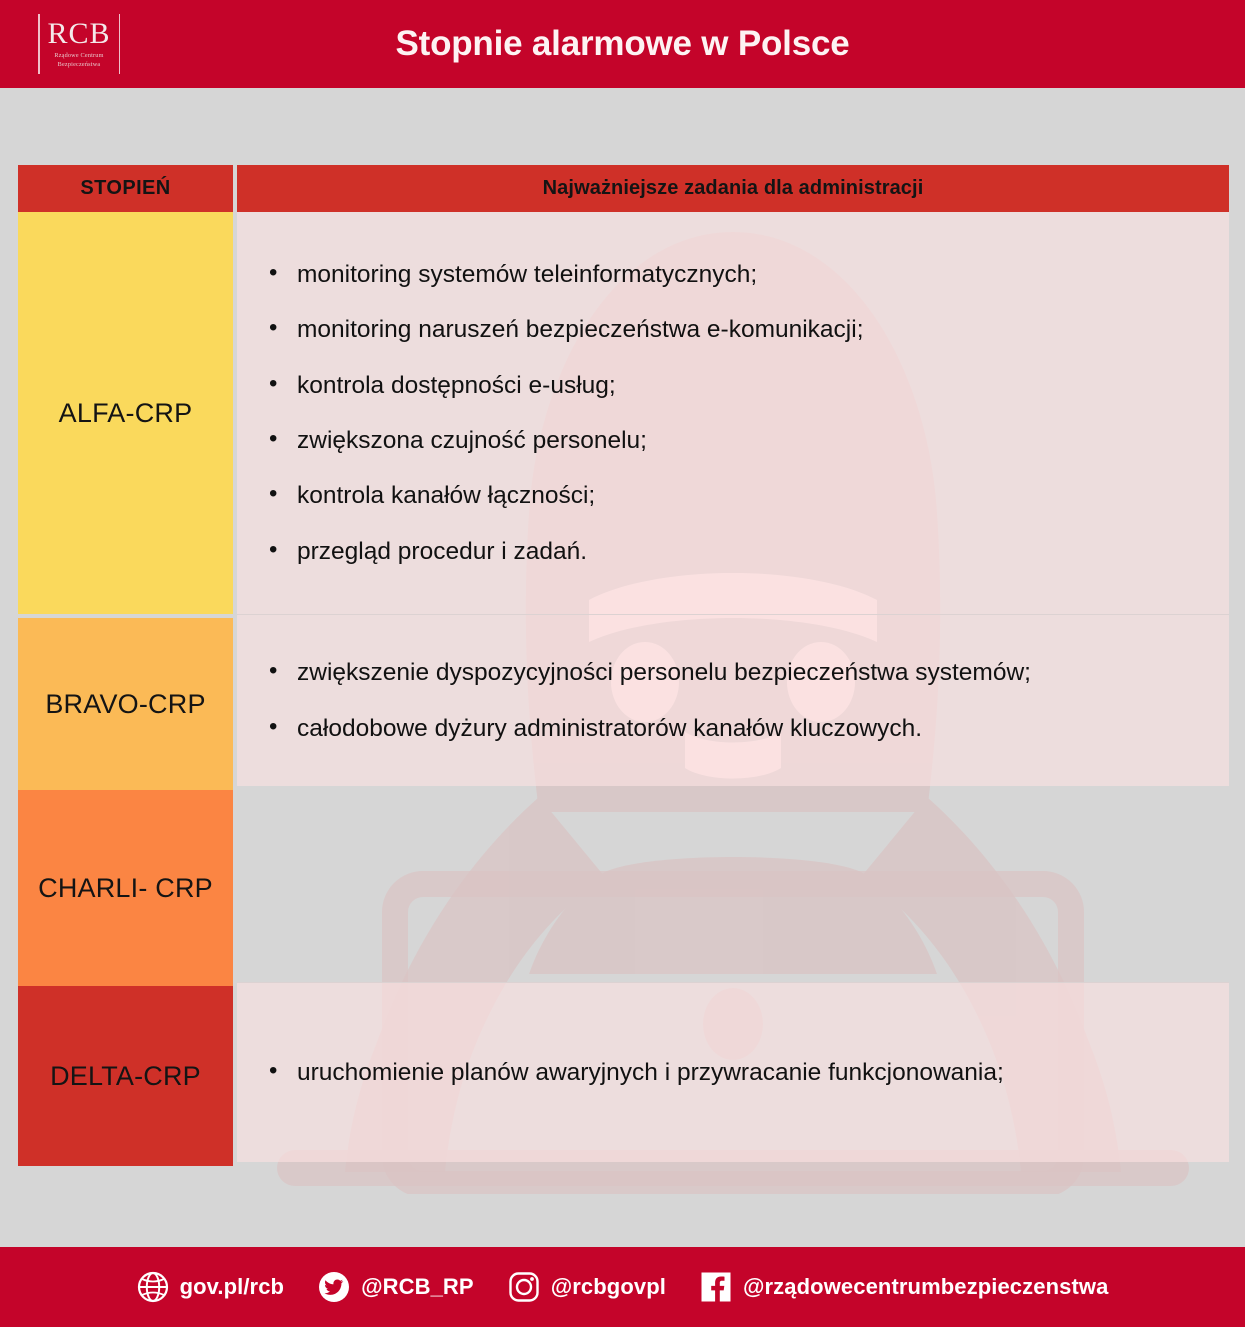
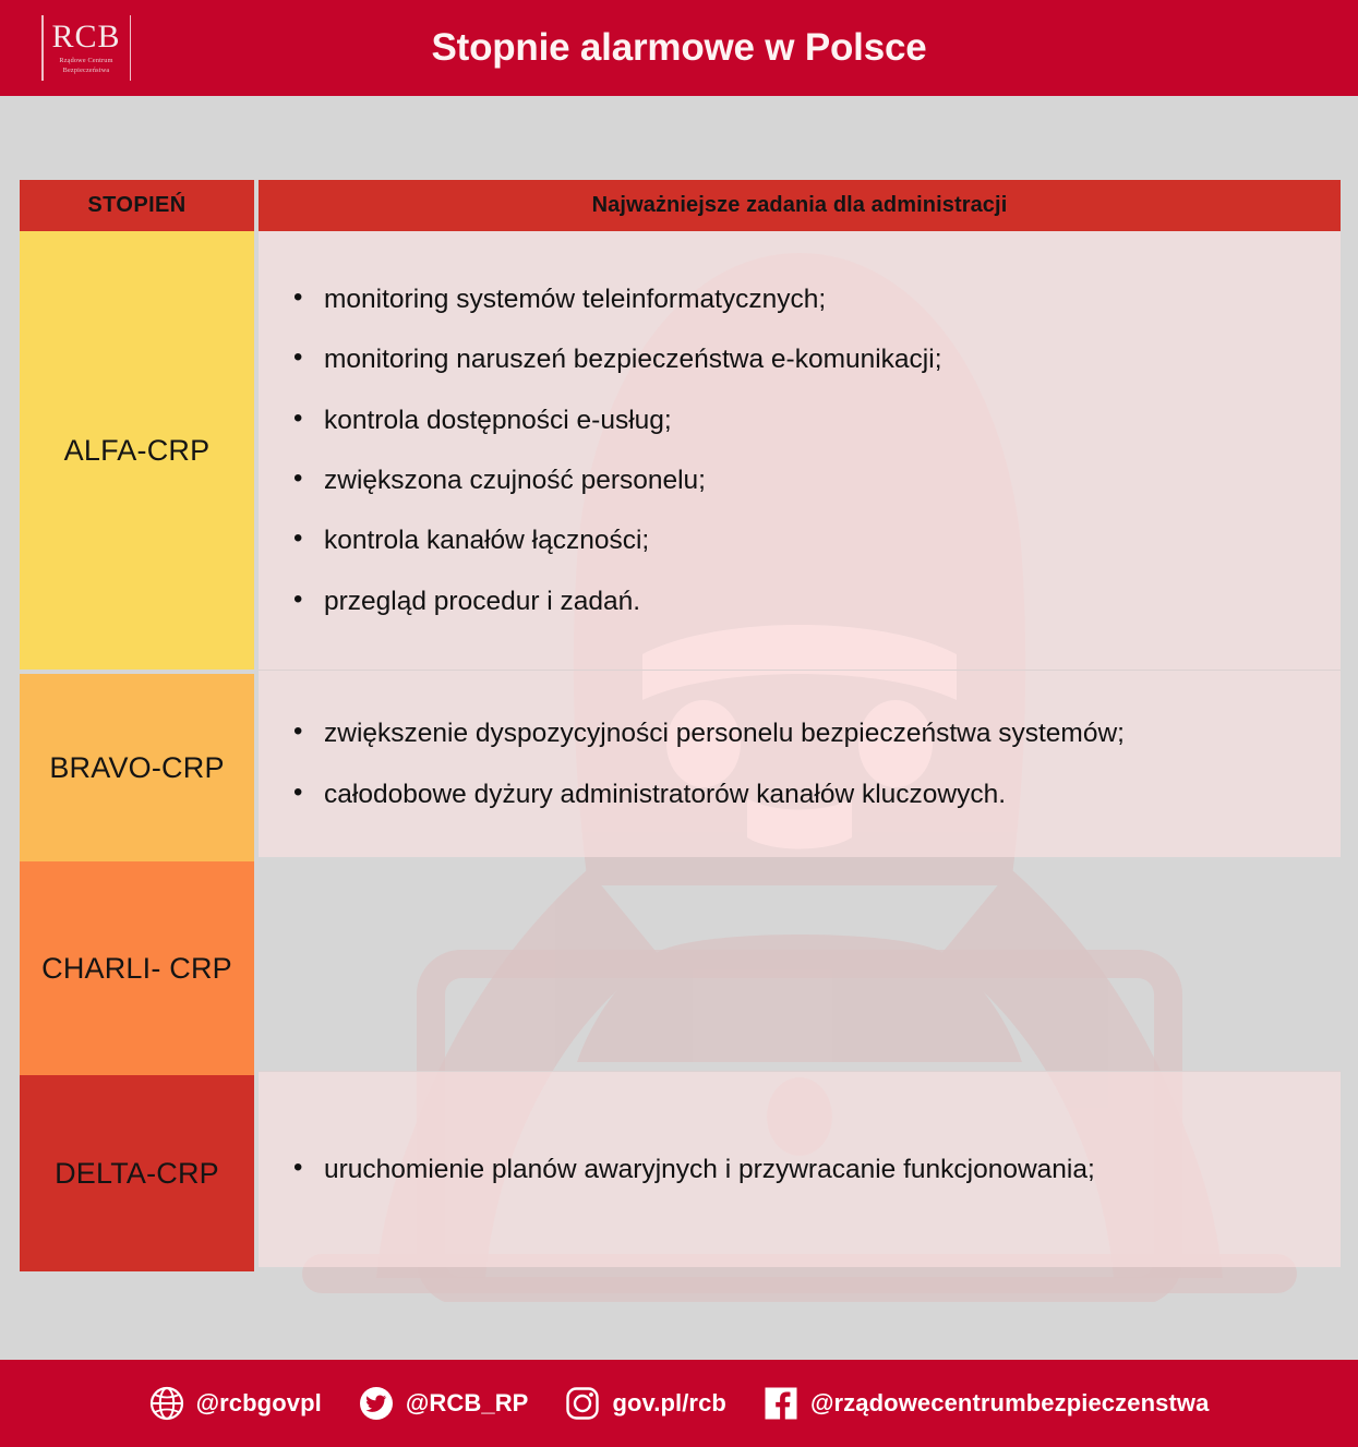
  RCB
  Stopnie alarmowe w Polsce
  STOPIEŃ
  Najważniejsze zadania dla administracji
  ALFA-CRP
  monitoring systemów teleinformatycznych;
  monitoring naruszeń bezpieczeństwa e-komunikacji;
  kontrola dostępności e-usług;
  zwiększona czujność personelu;
  kontrola kanałów łączności;
  przegląd procedur i zadań.
  BRAVO-CRP
  zwiększenie dyspozycyjności personelu bezpieczeństwa systemów;
  całodobowe dyżury administratorów kanałów kluczowych.
  CHARLI- CRP
  DELTA-CRP
  uruchomienie planów awaryjnych i przywracanie funkcjonowania;
- gov.pl/rcb
+ @rcbgovpl
  @RCB_RP
- @rcbgovpl
+ gov.pl/rcb
  @rządowecentrumbezpieczenstwa
